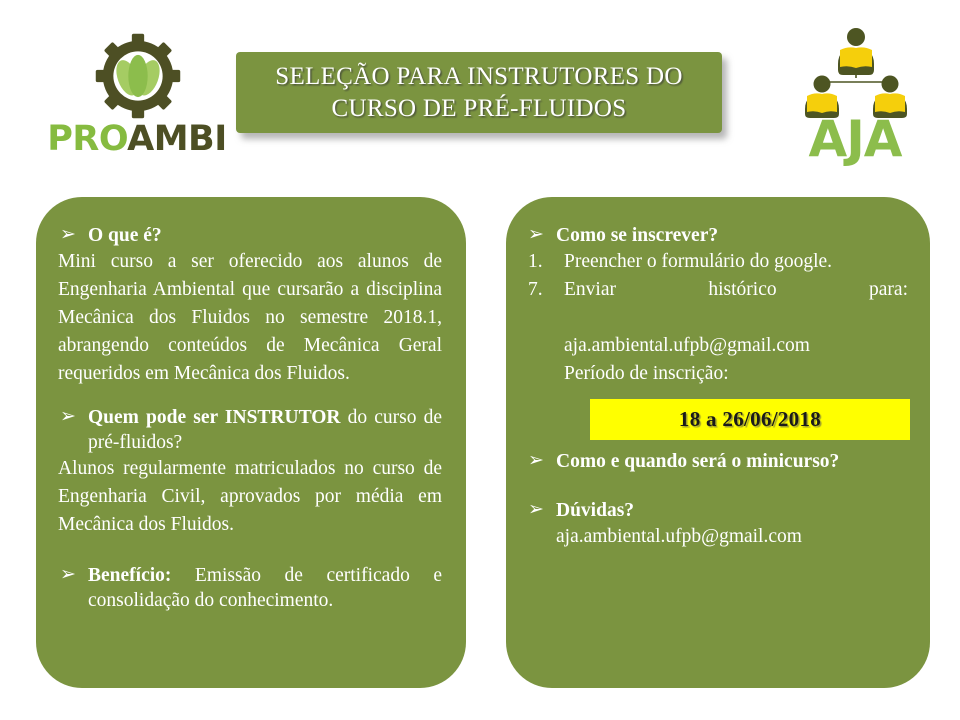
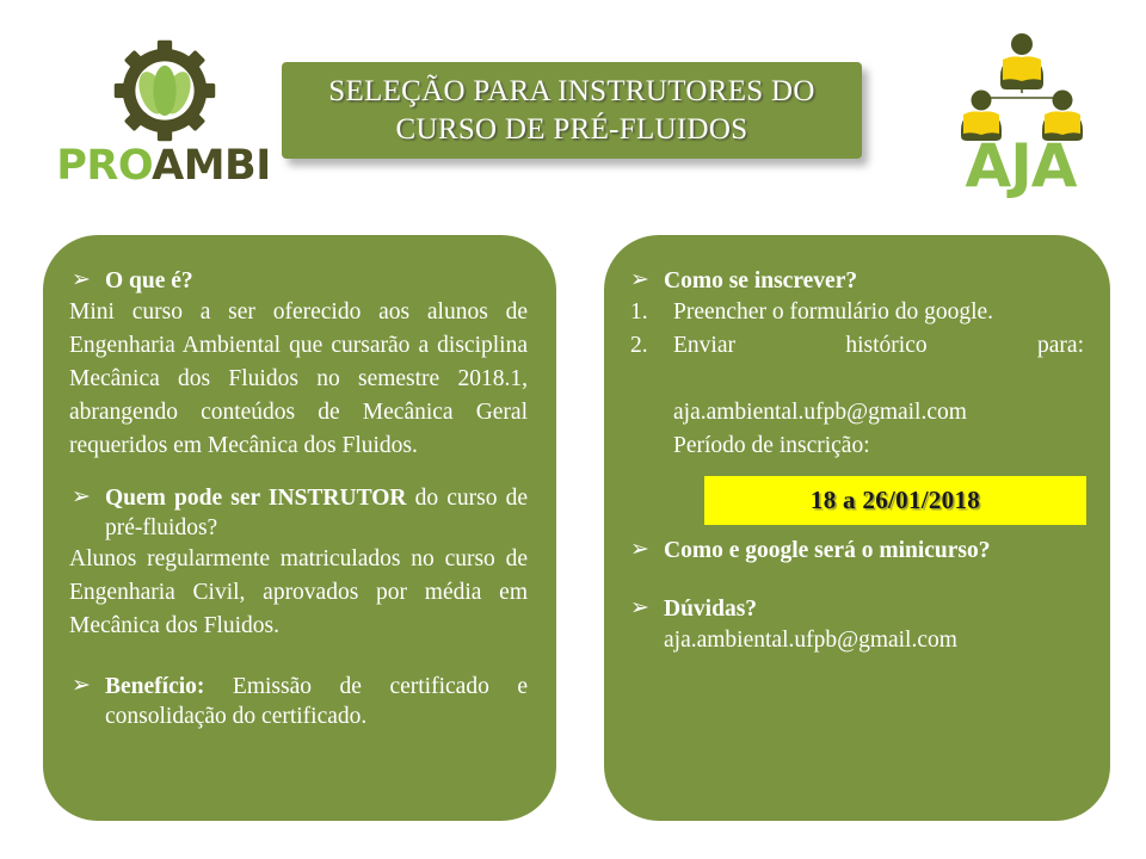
  PROAMBI
  SELEÇÃO PARA INSTRUTORES DO
  CURSO DE PRÉ-FLUIDOS
  AJA
  ➢
  O que é?
  Mini curso a ser oferecido aos alunos de Engenharia Ambiental que cursarão a disciplina Mecânica dos Fluidos no semestre 2018.1, abrangendo conteúdos de Mecânica Geral requeridos em Mecânica dos Fluidos.
  ➢
  Quem pode ser INSTRUTOR do curso de pré-fluidos?
  Alunos regularmente matriculados no curso de Engenharia Civil, aprovados por média em Mecânica dos Fluidos.
  ➢
- Benefício: Emissão de certificado e consolidação do conhecimento.
+ Benefício: Emissão de certificado e consolidação do certificado.
  ➢
  Como se inscrever?
  1.
  Preencher o formulário do google.
- 7.
+ 2.
  Enviar histórico para:
  aja.ambiental.ufpb@gmail.com
  Período de inscrição:
- 18 a 26/06/2018
+ 18 a 26/01/2018
  ➢
- Como e quando será o minicurso?
+ Como e google será o minicurso?
  ➢
  Dúvidas?
  aja.ambiental.ufpb@gmail.com
